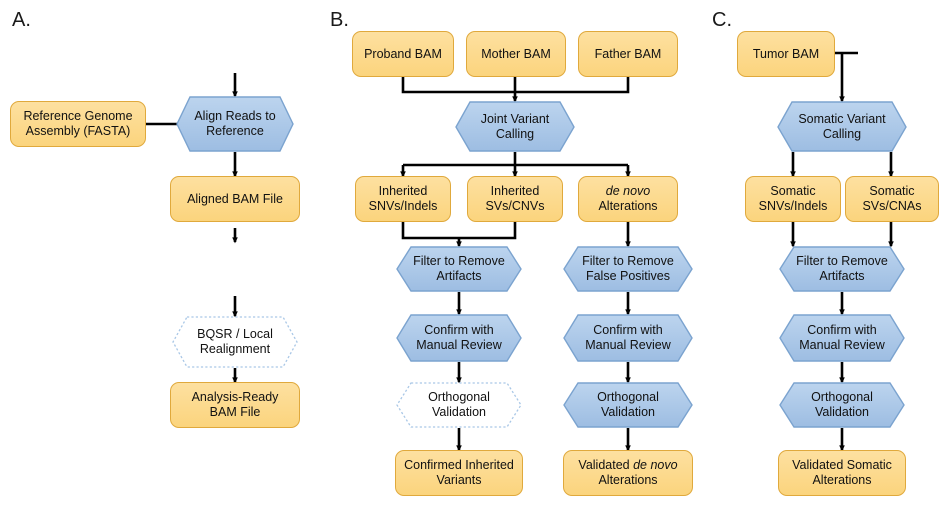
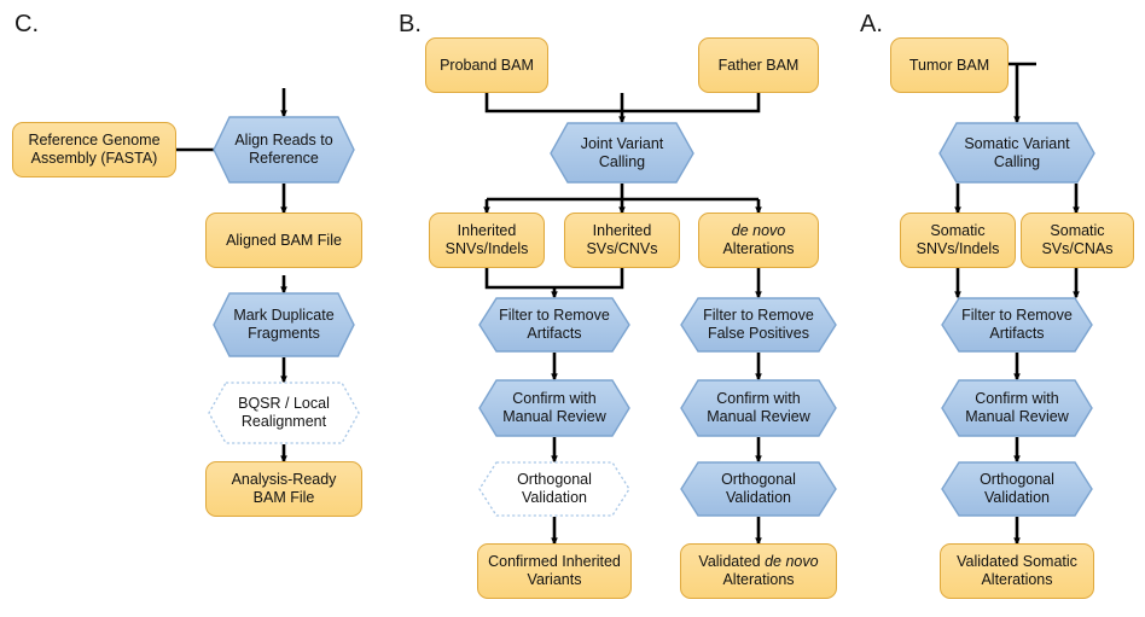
- A.
+ C.
  B.
- C.
+ A.
  Reference Genome
  Assembly (FASTA)
  Align Reads to
  Reference
  Aligned BAM File
+ Mark Duplicate
+ Fragments
  BQSR / Local
  Realignment
  Analysis-Ready
  BAM File
  Proband BAM
- Mother BAM
  Father BAM
  Joint Variant
  Calling
  Inherited
  SNVs/Indels
  Inherited
  SVs/CNVs
  de novo
  Alterations
  Filter to Remove
  Artifacts
  Filter to Remove
  False Positives
  Confirm with
  Manual Review
  Confirm with
  Manual Review
  Orthogonal
  Validation
  Orthogonal
  Validation
  Confirmed Inherited
  Variants
  Validated de novo
  Alterations
  Tumor BAM
  Somatic Variant
  Calling
  Somatic
  SNVs/Indels
  Somatic
  SVs/CNAs
  Filter to Remove
  Artifacts
  Confirm with
  Manual Review
  Orthogonal
  Validation
  Validated Somatic
  Alterations
